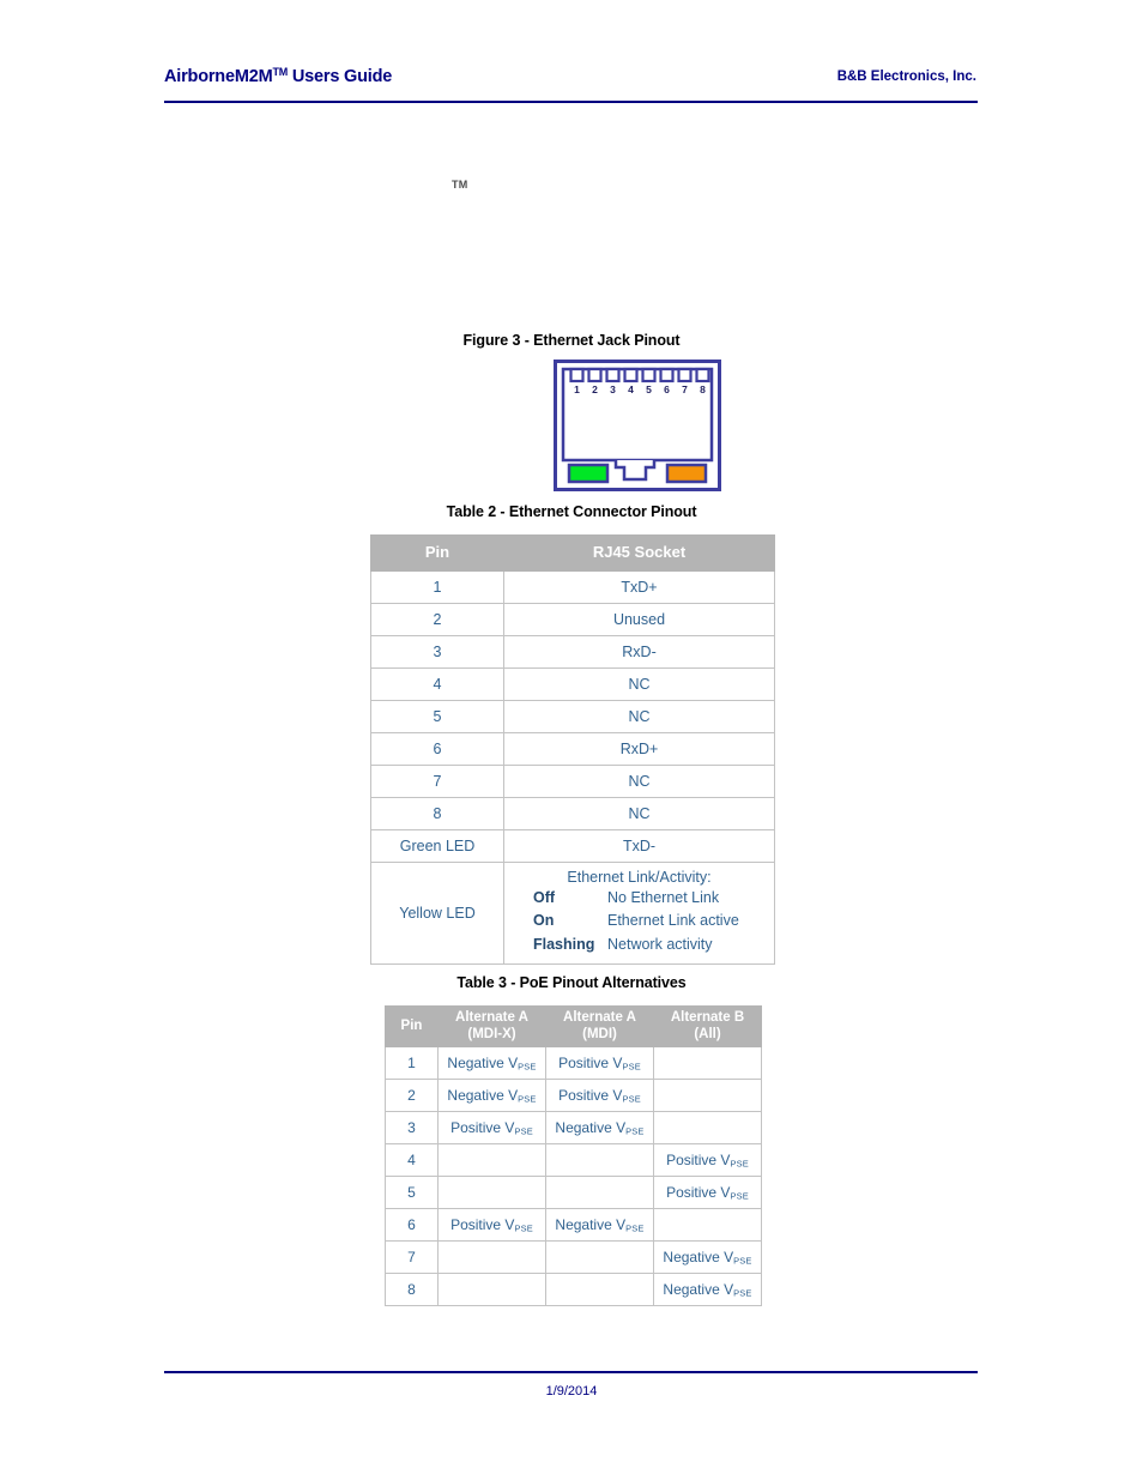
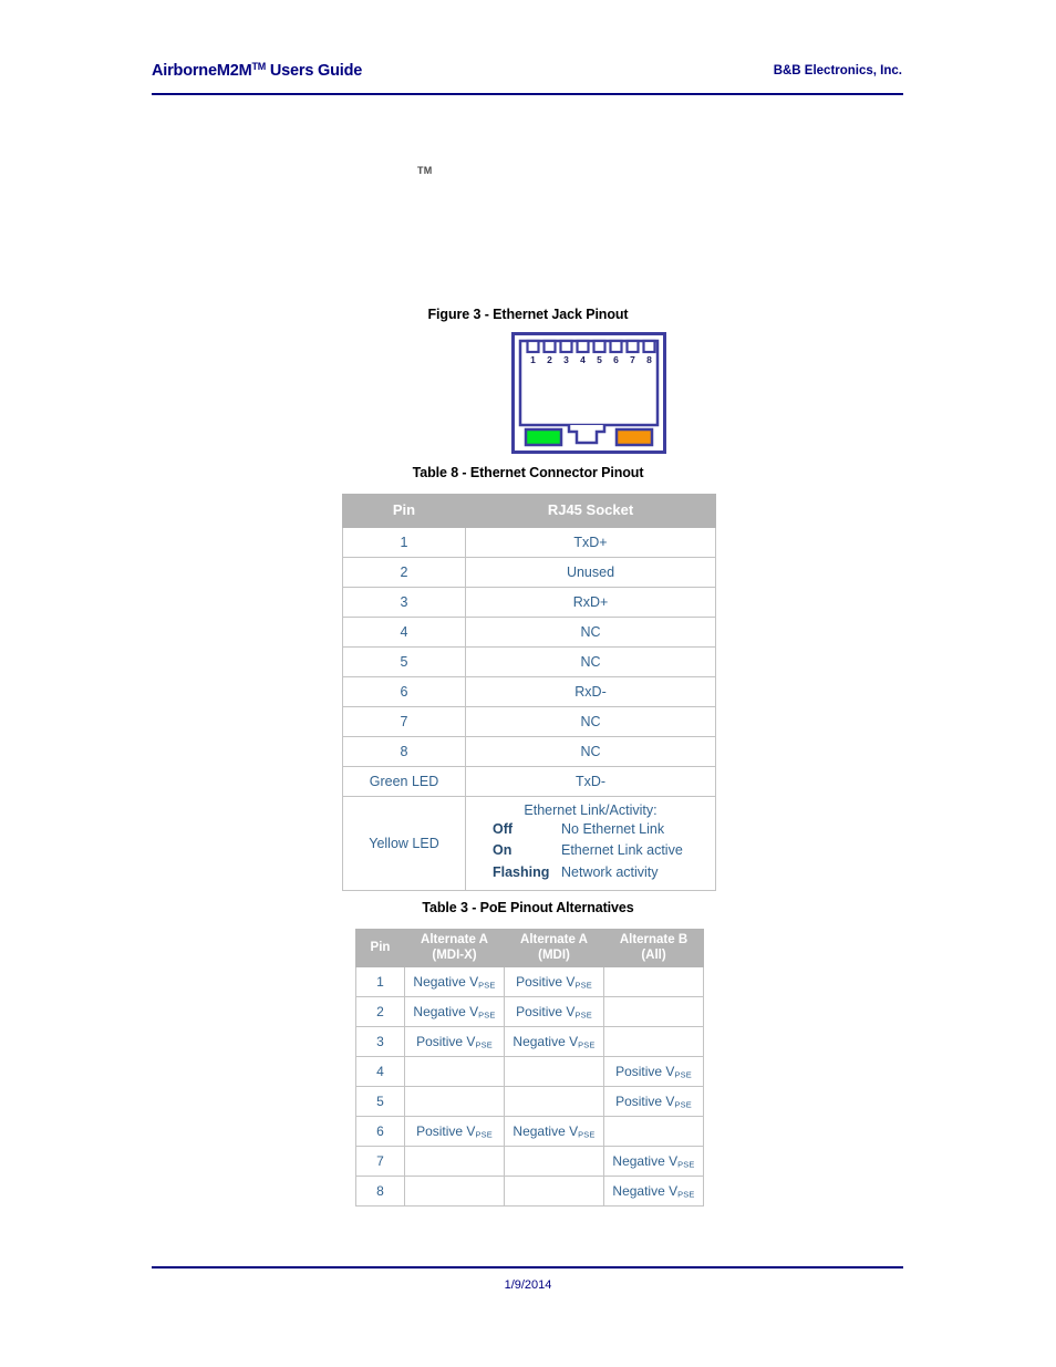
  AirborneM2MTM Users Guide
  B&B Electronics, Inc.
  TM
  Figure 3 - Ethernet Jack Pinout
  1
  2
  3
  4
  5
  6
  7
  8
- Table 2 - Ethernet Connector Pinout
+ Table 8 - Ethernet Connector Pinout
  Pin	RJ45 Socket
  1	TxD+
  2	Unused
- 3	RxD-
+ 3	RxD+
  4	NC
  5	NC
- 6	RxD+
+ 6	RxD-
  7	NC
  8	NC
  Green LED	TxD-
  Yellow LED	Ethernet Link/Activity: Off No Ethernet Link On Ethernet Link active Flashing Network activity
  Table 3 - PoE Pinout Alternatives
  Pin	Alternate A (MDI-X)	Alternate A (MDI)	Alternate B (All)
  1	Negative VPSE	Positive VPSE
  2	Negative VPSE	Positive VPSE
  3	Positive VPSE	Negative VPSE
  4			Positive VPSE
  5			Positive VPSE
  6	Positive VPSE	Negative VPSE
  7			Negative VPSE
  8			Negative VPSE
  1/9/2014
